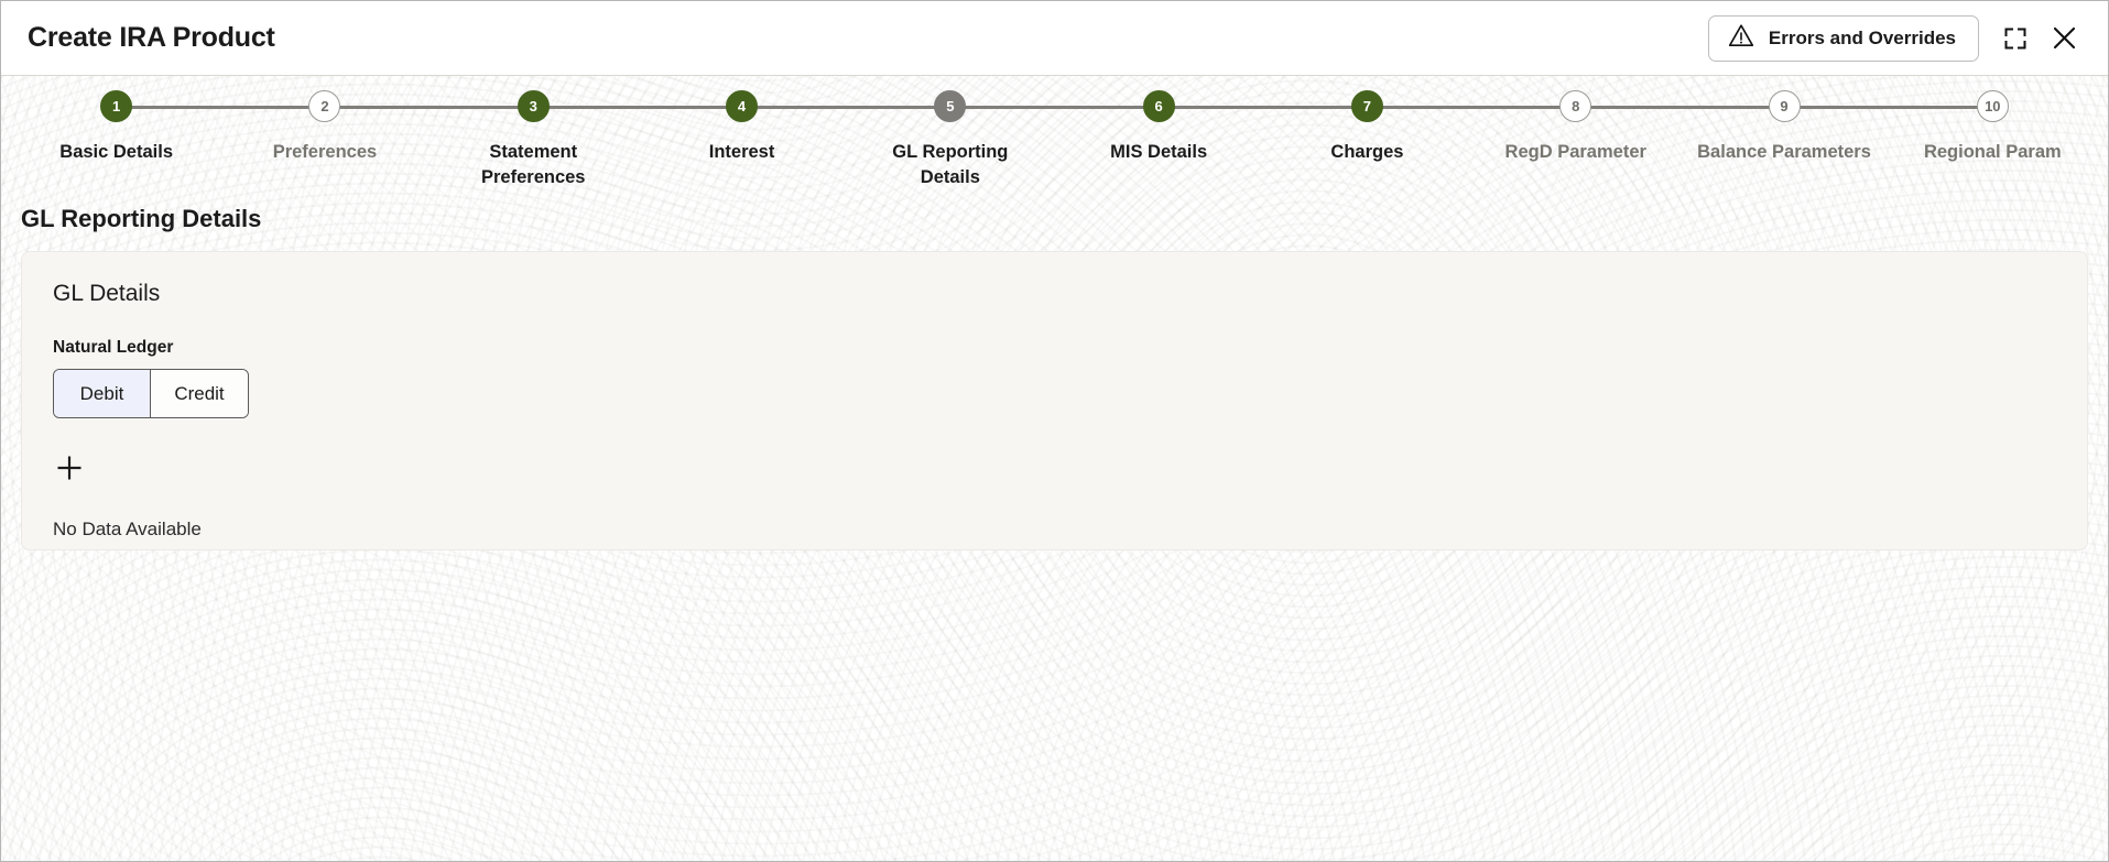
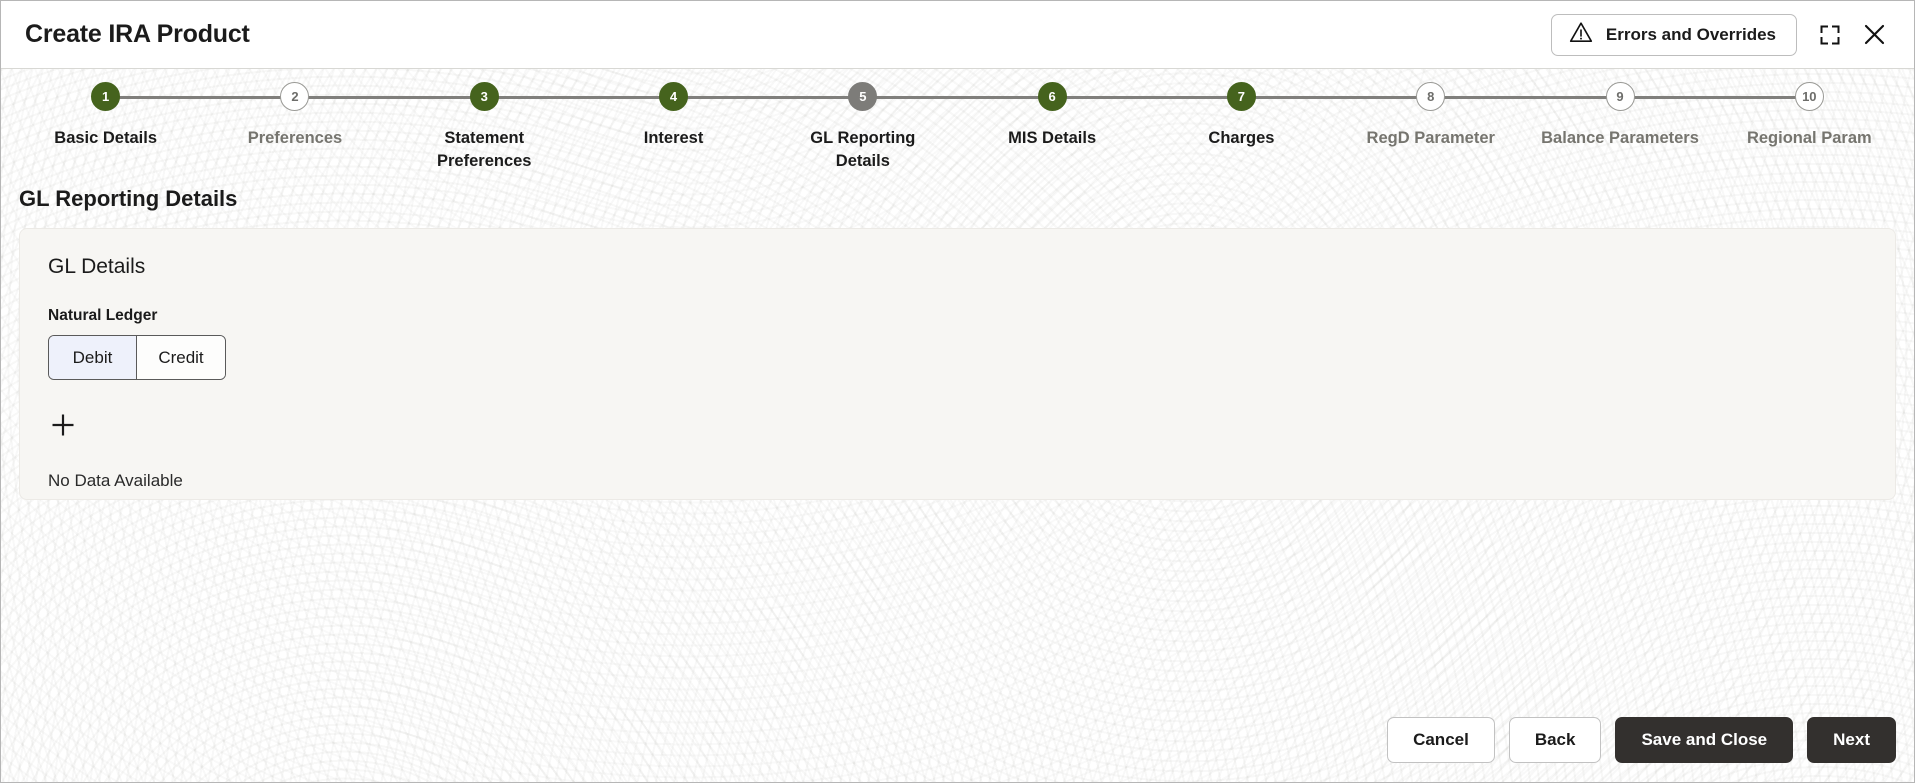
  Create IRA Product
  Errors and Overrides
  1
  Basic Details
  2
  Preferences
  3
  Statement
  Preferences
  4
  Interest
  5
  GL Reporting
  Details
  6
  MIS Details
  7
  Charges
  8
  RegD Parameter
  9
  Balance Parameters
  10
  Regional Param
  GL Reporting Details
  GL Details
  Natural Ledger
  Debit
  Credit
  No Data Available
+ Cancel
+ Back
+ Save and Close
+ Next
